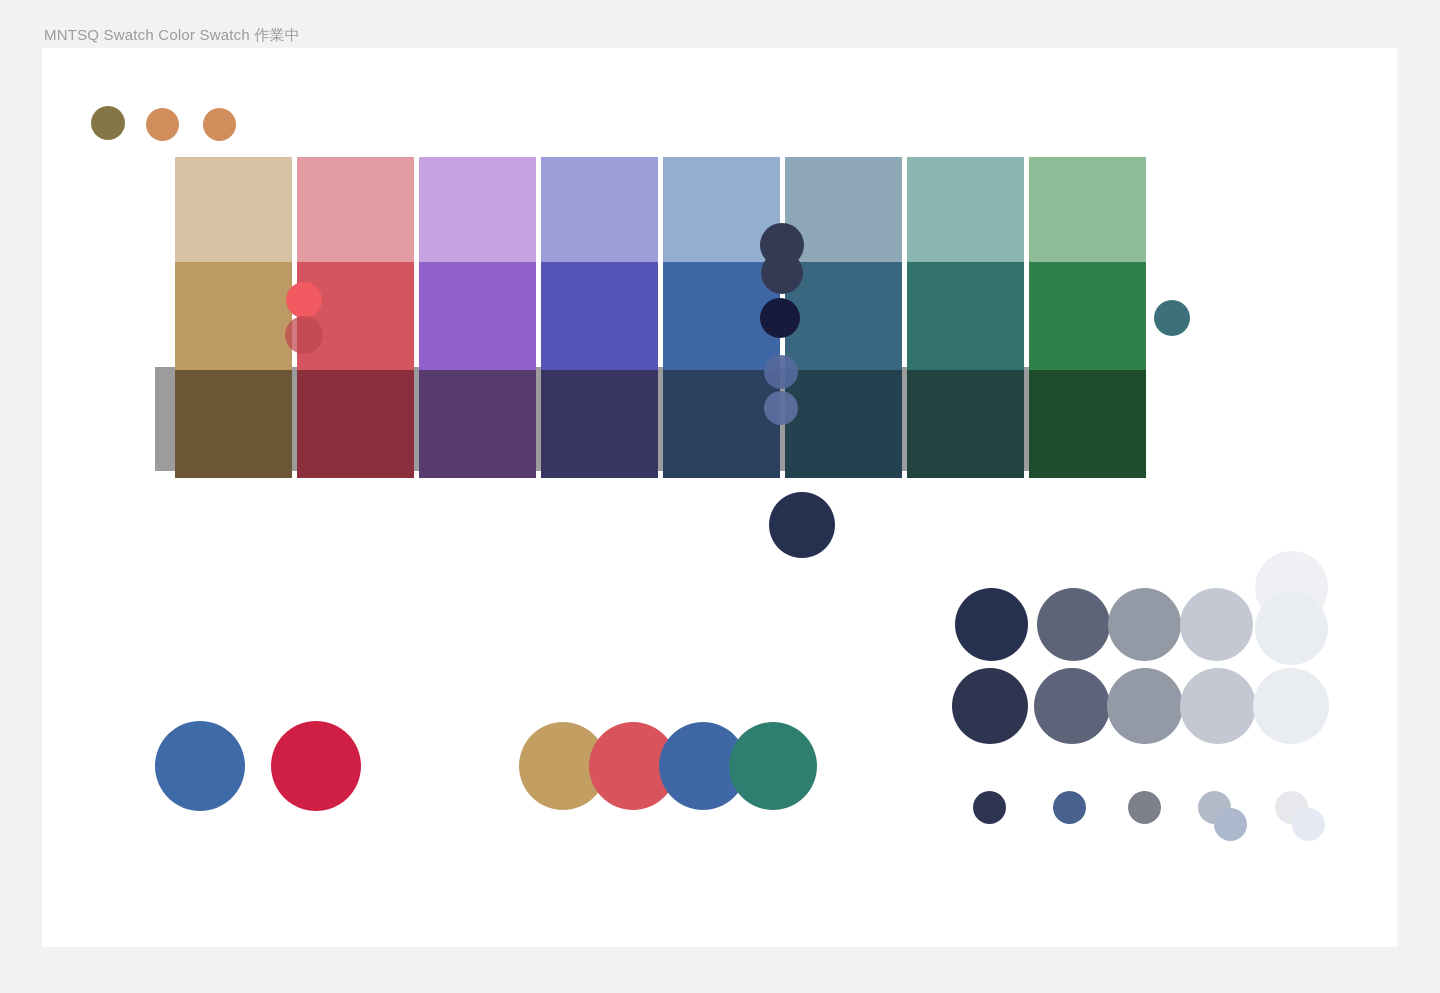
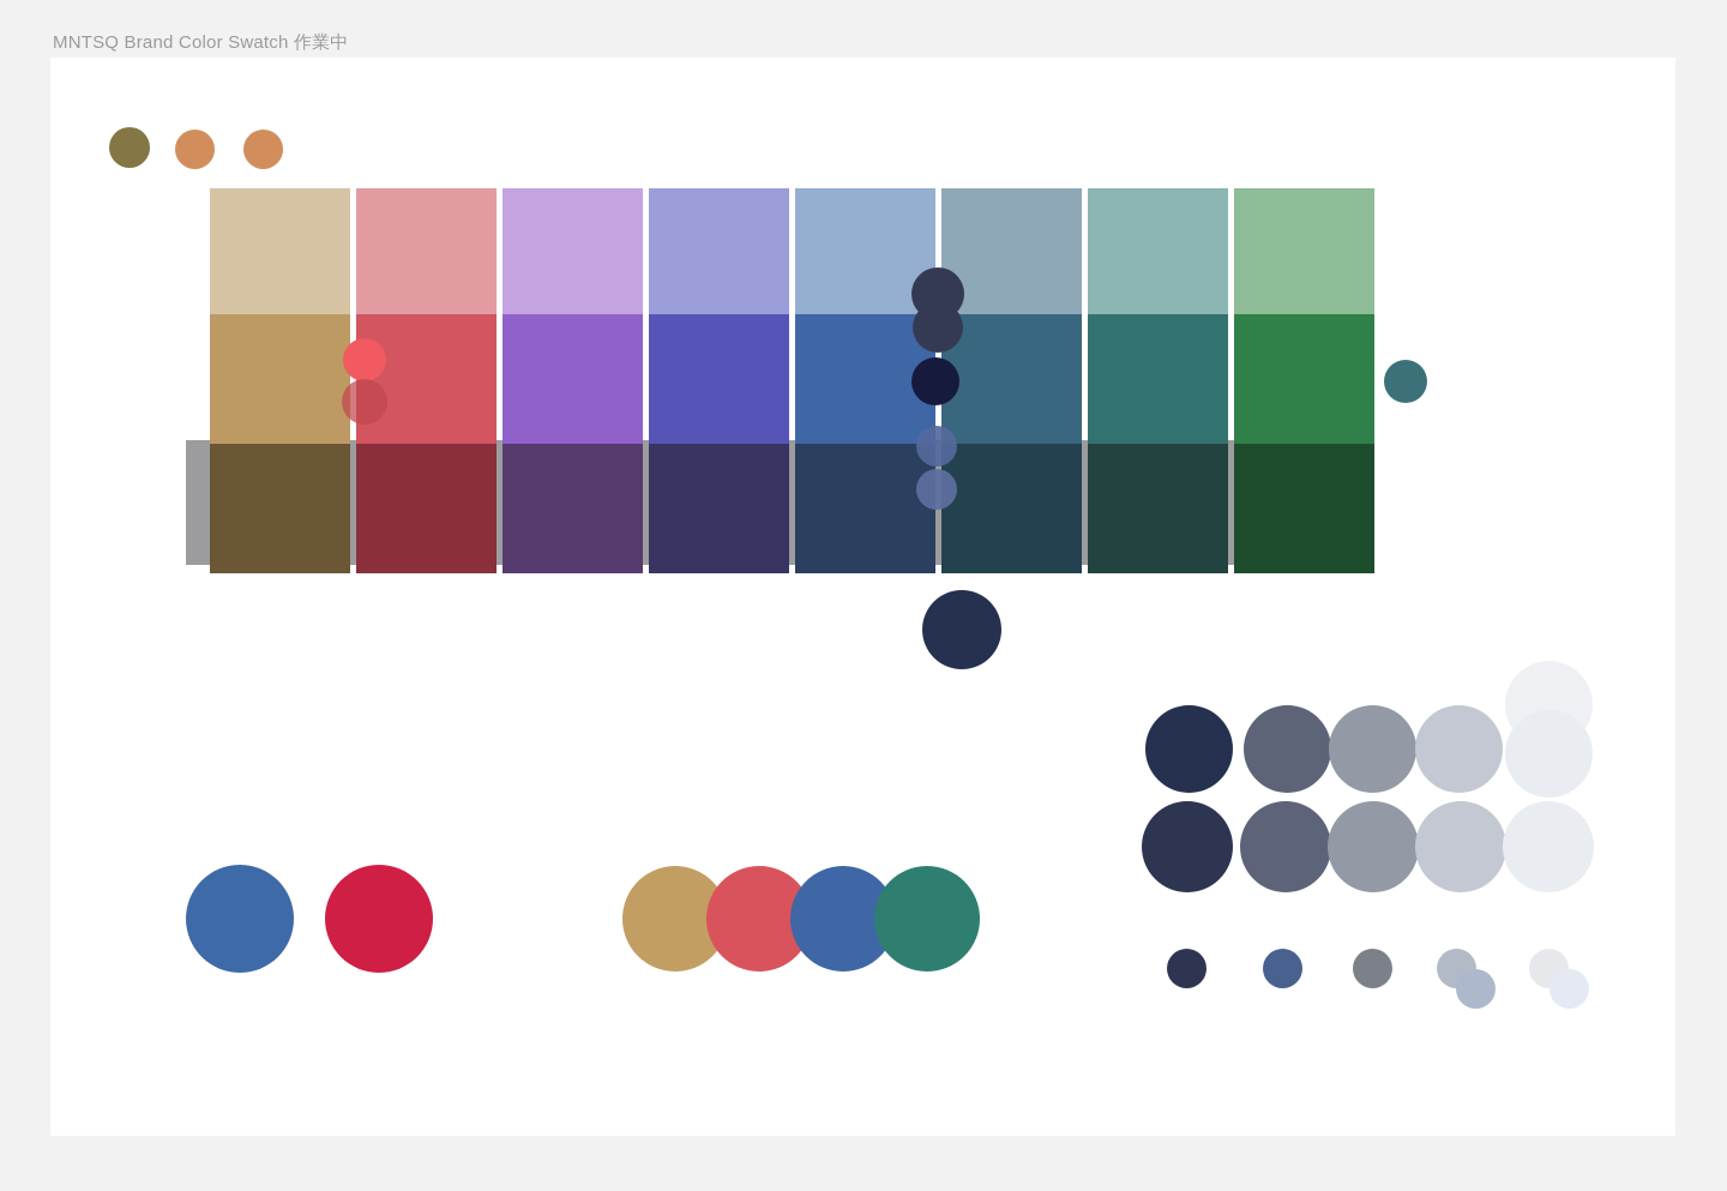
- MNTSQ Swatch Color Swatch 作業中
+ MNTSQ Brand Color Swatch 作業中
